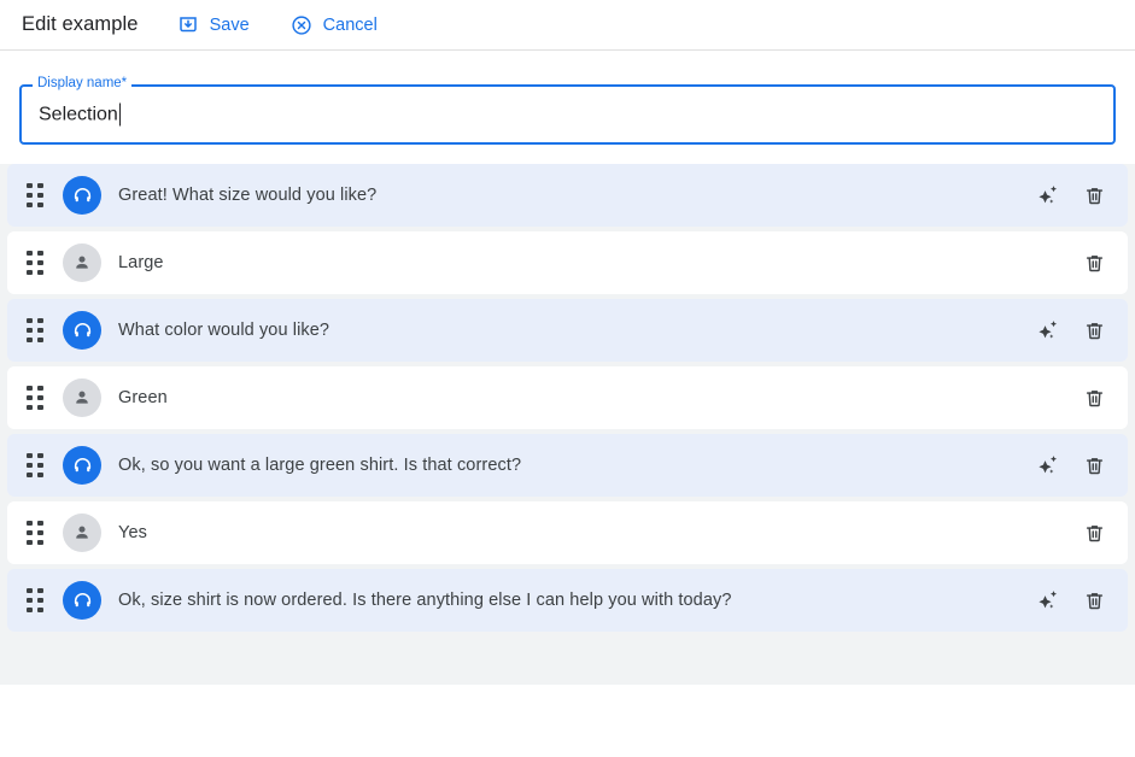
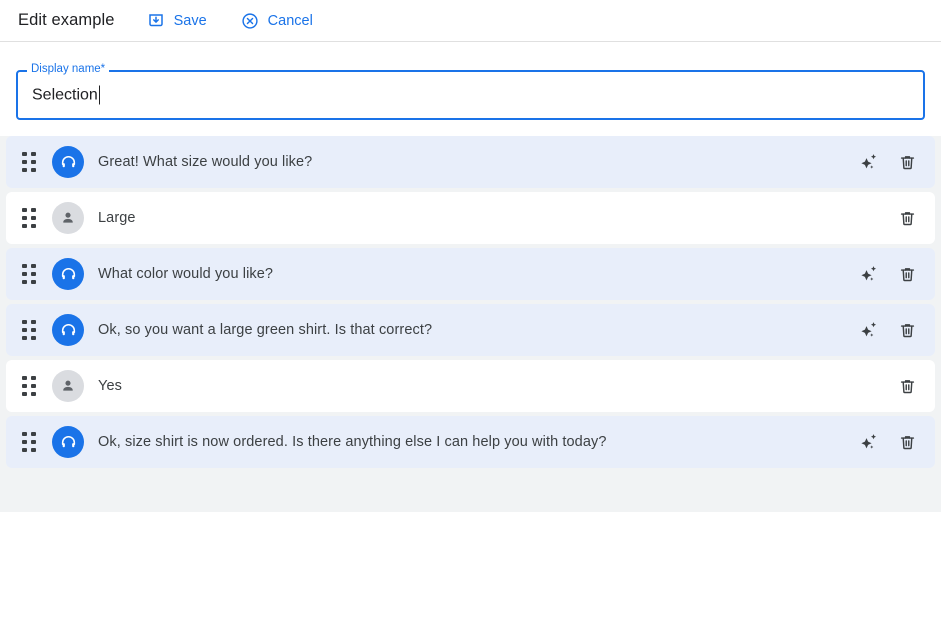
  Edit example
  Save
  Cancel
  Display name*
  Selection
  Great! What size would you like?
  Large
  What color would you like?
- Green
  Ok, so you want a large green shirt. Is that correct?
  Yes
  Ok, size shirt is now ordered. Is there anything else I can help you with today?
